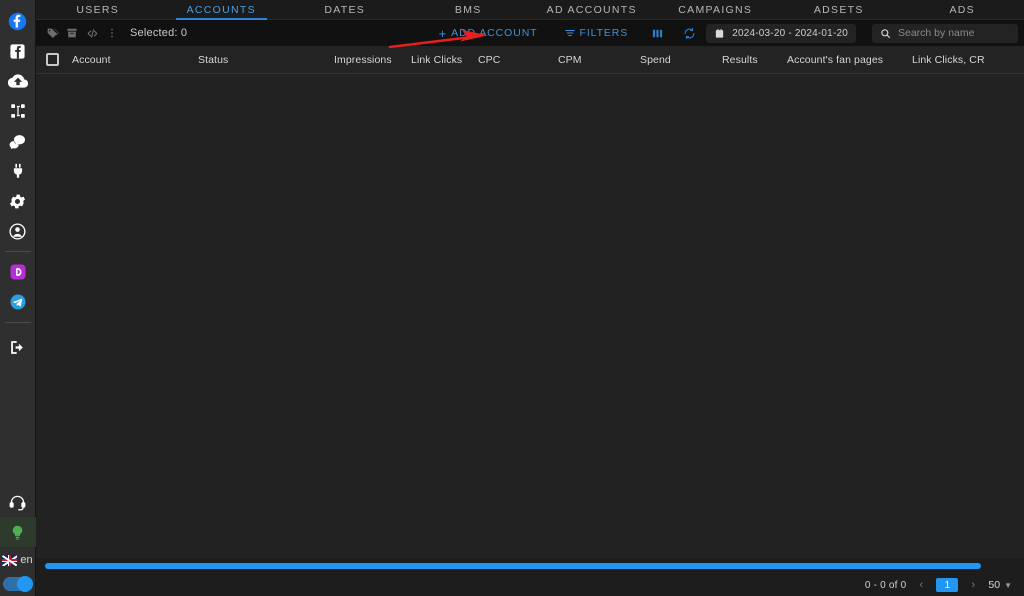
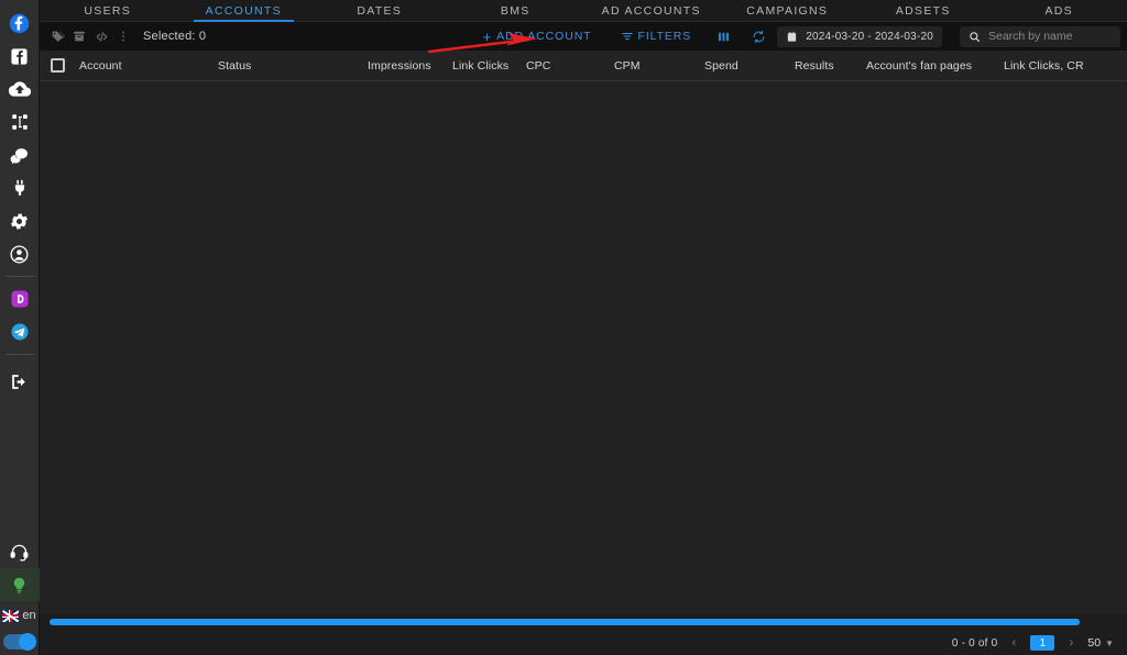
  en
  USERS
  ACCOUNTS
  DATES
  BMS
  AD ACCOUNTS
  CAMPAIGNS
  ADSETS
  ADS
  Selected: 0
  +
  AD ACCOUNT
  FILTERS
- 2024-03-20 - 2024-01-20
+ 2024-03-20 - 2024-03-20
  Search by name
  Account
  Status
  Impressions
  Link Clicks
  CPC
  CPM
  Spend
  Results
  Account's fan pages
  Link Clicks, CR
  0 - 0 of 0
  ‹
  1
  ›
  50
  ▼
